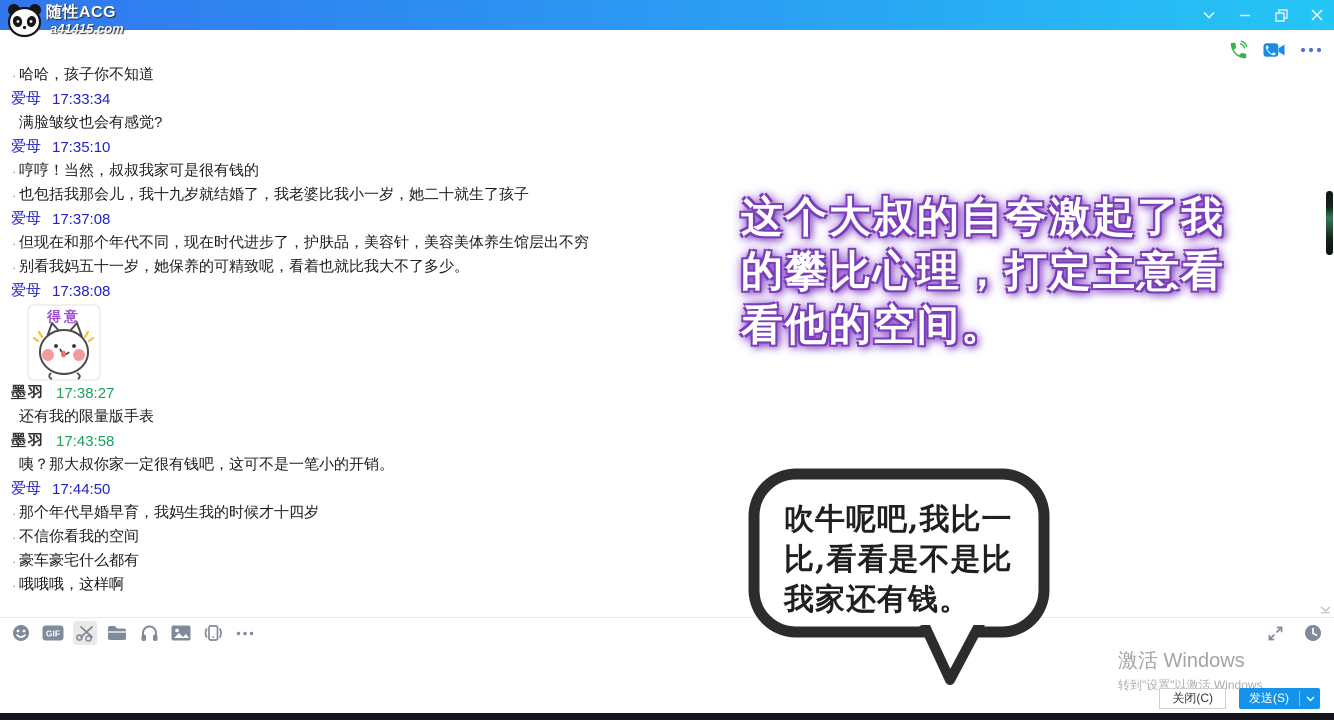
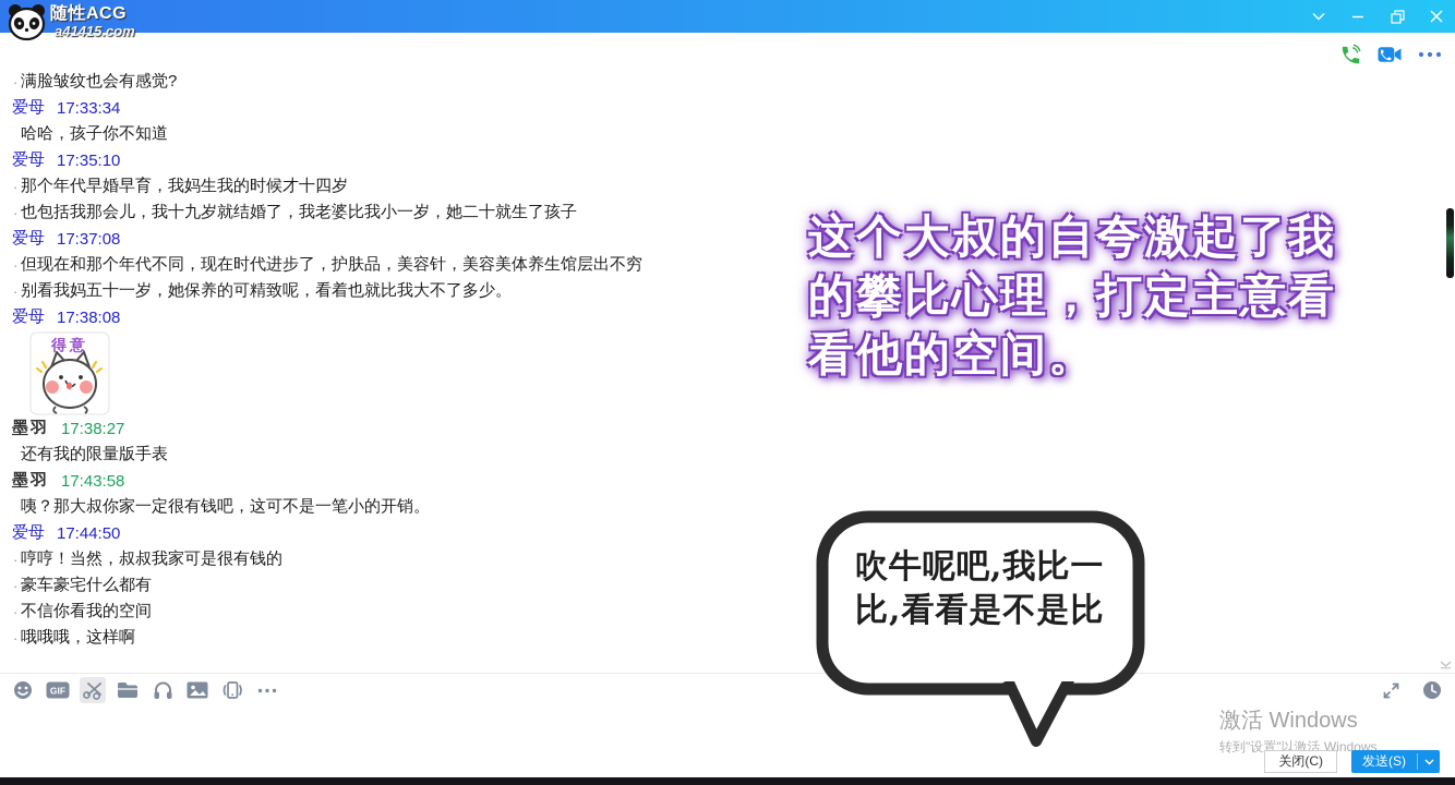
  随性ACG
  a41415.com
  ·
- 哈哈，孩子你不知道
+ 满脸皱纹也会有感觉?
  爱母
  17:33:34
- 满脸皱纹也会有感觉?
+ 哈哈，孩子你不知道
  爱母
  17:35:10
  ·
- 哼哼！当然，叔叔我家可是很有钱的
+ 那个年代早婚早育，我妈生我的时候才十四岁
  ·
  也包括我那会儿，我十九岁就结婚了，我老婆比我小一岁，她二十就生了孩子
  爱母
  17:37:08
  ·
  但现在和那个年代不同，现在时代进步了，护肤品，美容针，美容美体养生馆层出不穷
  ·
  别看我妈五十一岁，她保养的可精致呢，看着也就比我大不了多少。
  爱母
  17:38:08
  得意
  墨羽
  17:38:27
  还有我的限量版手表
  墨羽
  17:43:58
  咦？那大叔你家一定很有钱吧，这可不是一笔小的开销。
  爱母
  17:44:50
  ·
- 那个年代早婚早育，我妈生我的时候才十四岁
+ 哼哼！当然，叔叔我家可是很有钱的
  ·
- 不信你看我的空间
+ 豪车豪宅什么都有
  ·
- 豪车豪宅什么都有
+ 不信你看我的空间
  ·
  哦哦哦，这样啊
  这个大叔的自夸激起了我
  的攀比心理，打定主意看
  看他的空间。
  吹牛呢吧,我比一
  比,看看是不是比
- 我家还有钱。
  GIF
  激活 Windows
  转到"设置"以激活 Windows。
  关闭(C)
  发送(S)
